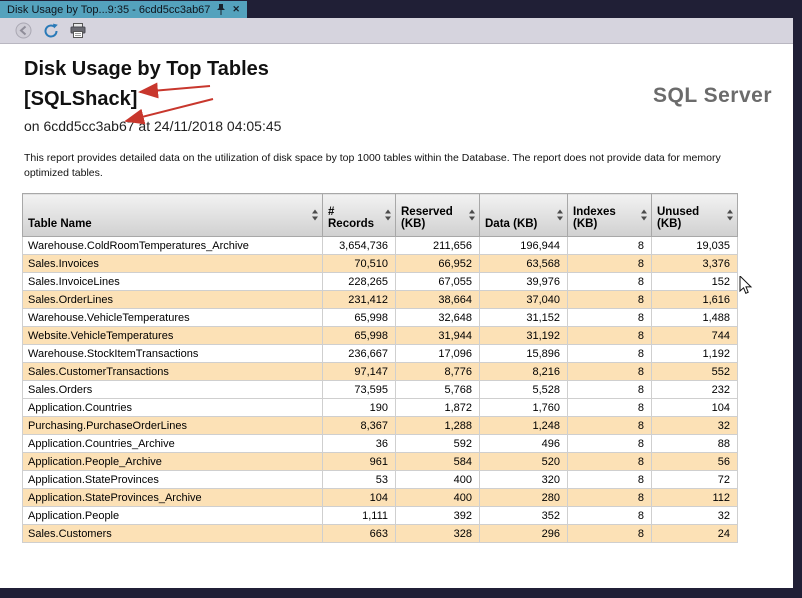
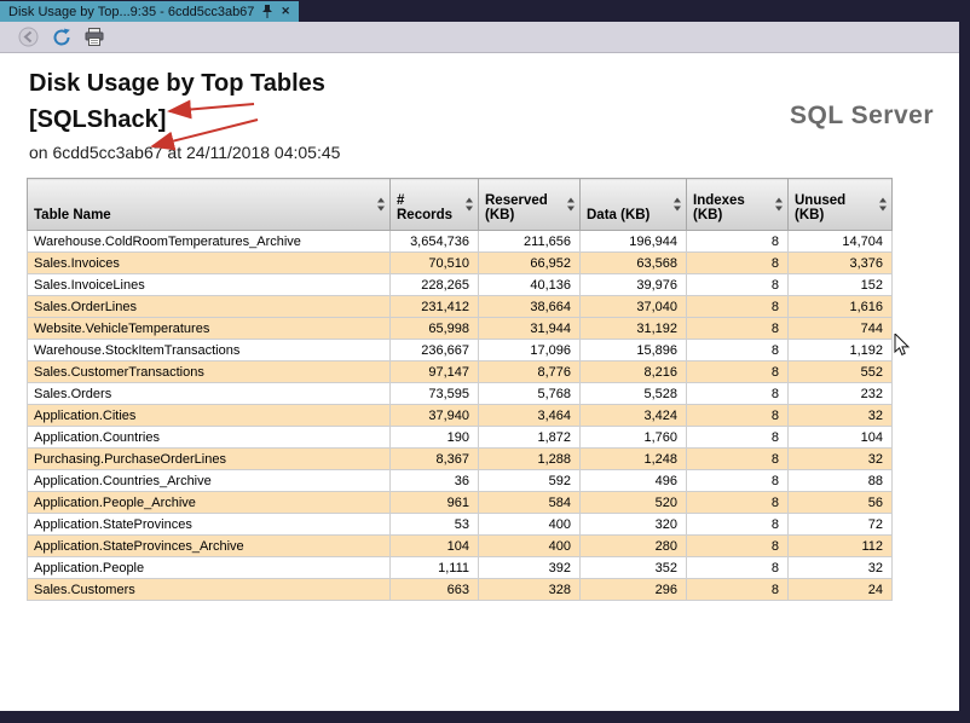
  Disk Usage by Top...9:35 - 6cdd5cc3ab67
  ✕
  Disk Usage by Top Tables
  [SQLShack]
  on 6cdd5cc3ab67 at 24/11/2018 04:05:45
  SQL Server
- This report provides detailed data on the utilization of disk space by top 1000 tables within the Database. The report does not provide data for memory optimized tables.
  Table Name	# Records	Reserved (KB)	Data (KB)	Indexes (KB)	Unused (KB)
- Warehouse.ColdRoomTemperatures_Archive	3,654,736	211,656	196,944	8	19,035
+ Warehouse.ColdRoomTemperatures_Archive	3,654,736	211,656	196,944	8	14,704
  Sales.Invoices	70,510	66,952	63,568	8	3,376
- Sales.InvoiceLines	228,265	67,055	39,976	8	152
+ Sales.InvoiceLines	228,265	40,136	39,976	8	152
  Sales.OrderLines	231,412	38,664	37,040	8	1,616
- Warehouse.VehicleTemperatures	65,998	32,648	31,152	8	1,488
  Website.VehicleTemperatures	65,998	31,944	31,192	8	744
  Warehouse.StockItemTransactions	236,667	17,096	15,896	8	1,192
  Sales.CustomerTransactions	97,147	8,776	8,216	8	552
  Sales.Orders	73,595	5,768	5,528	8	232
+ Application.Cities	37,940	3,464	3,424	8	32
  Application.Countries	190	1,872	1,760	8	104
  Purchasing.PurchaseOrderLines	8,367	1,288	1,248	8	32
  Application.Countries_Archive	36	592	496	8	88
  Application.People_Archive	961	584	520	8	56
  Application.StateProvinces	53	400	320	8	72
  Application.StateProvinces_Archive	104	400	280	8	112
  Application.People	1,111	392	352	8	32
  Sales.Customers	663	328	296	8	24
